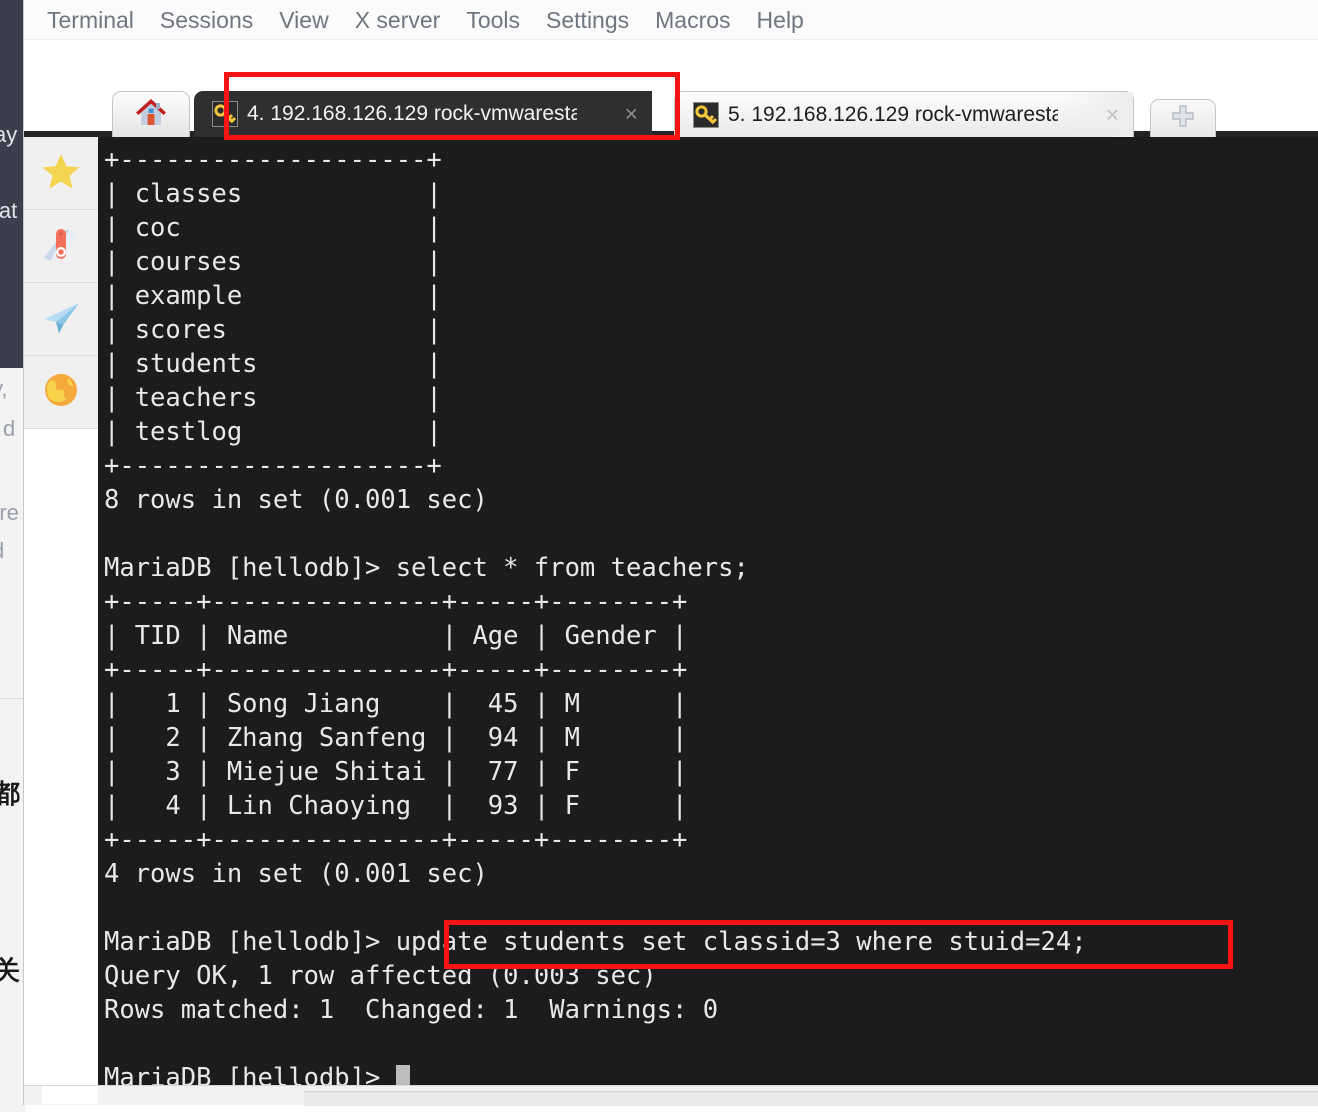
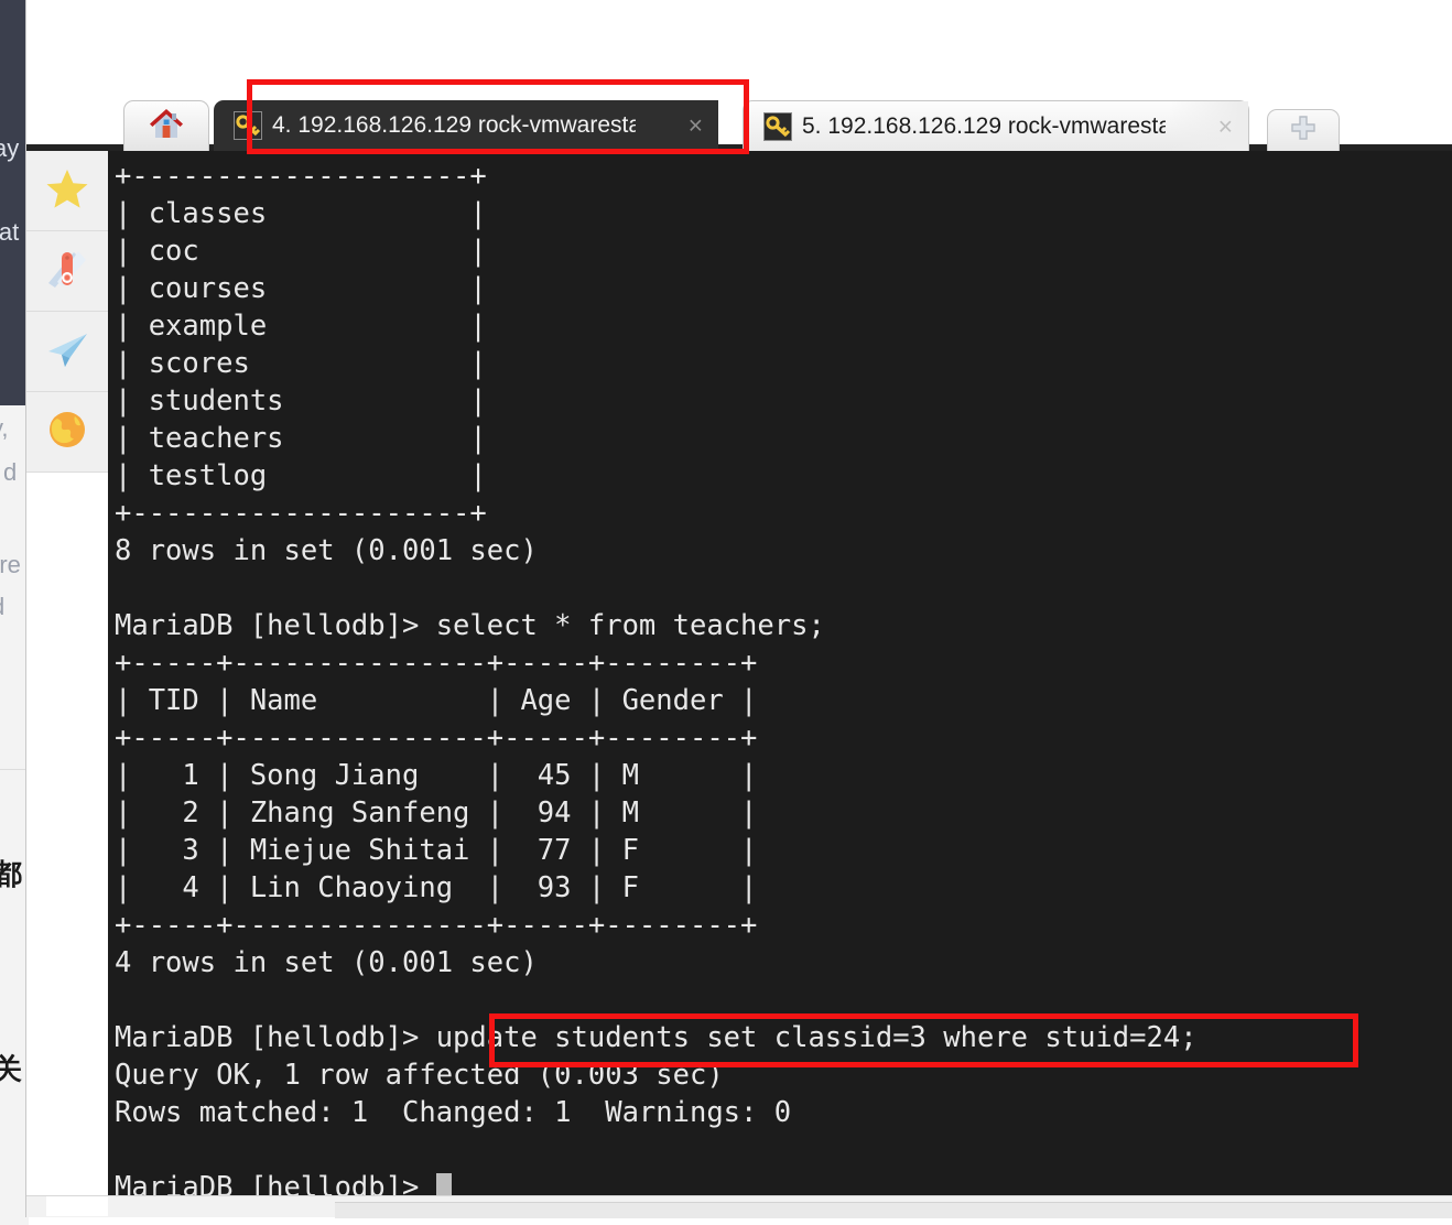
  ay
  都
  关
- Terminal
- Sessions
- View
- X server
- Tools
- Settings
- Macros
- Help
  4. 192.168.126.129 rock-vmwaresta
  ×
  5. 192.168.126.129 rock-vmwaresta
  ×
  +--------------------+
  | classes |
  | coc |
  | courses |
  | example |
  | scores |
  | students |
  | teachers |
  | testlog |
  +--------------------+
  8 rows in set (0.001 sec)
  MariaDB [hellodb]> select * from teachers;
  +-----+---------------+-----+--------+
  | TID | Name | Age | Gender |
  +-----+---------------+-----+--------+
  | 1 | Song Jiang | 45 | M |
  | 2 | Zhang Sanfeng | 94 | M |
  | 3 | Miejue Shitai | 77 | F |
  | 4 | Lin Chaoying | 93 | F |
  +-----+---------------+-----+--------+
  4 rows in set (0.001 sec)
  MariaDB [hellodb]> update students set classid=3 where stuid=24;
  Query OK, 1 row affected (0.003 sec)
  Rows matched: 1 Changed: 1 Warnings: 0
  MariaDB [hellodb]>
